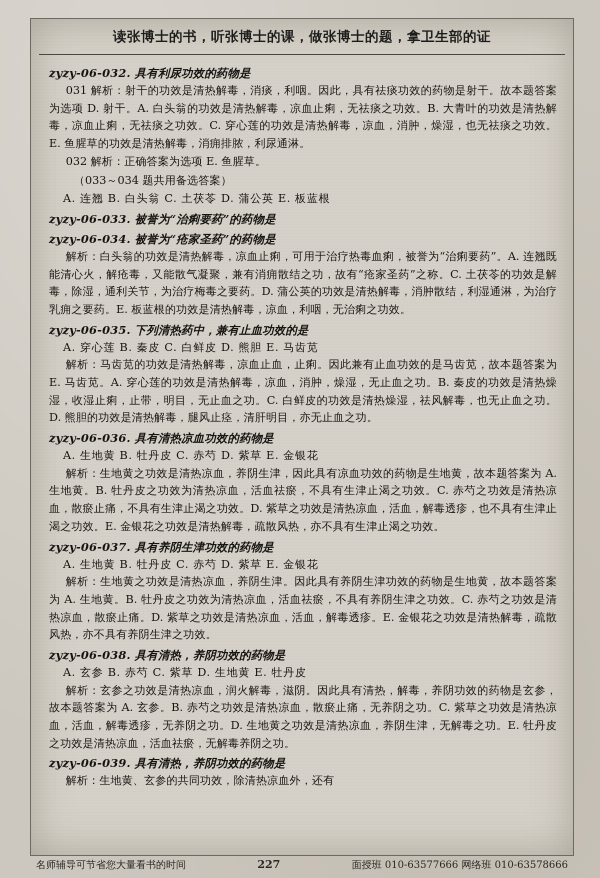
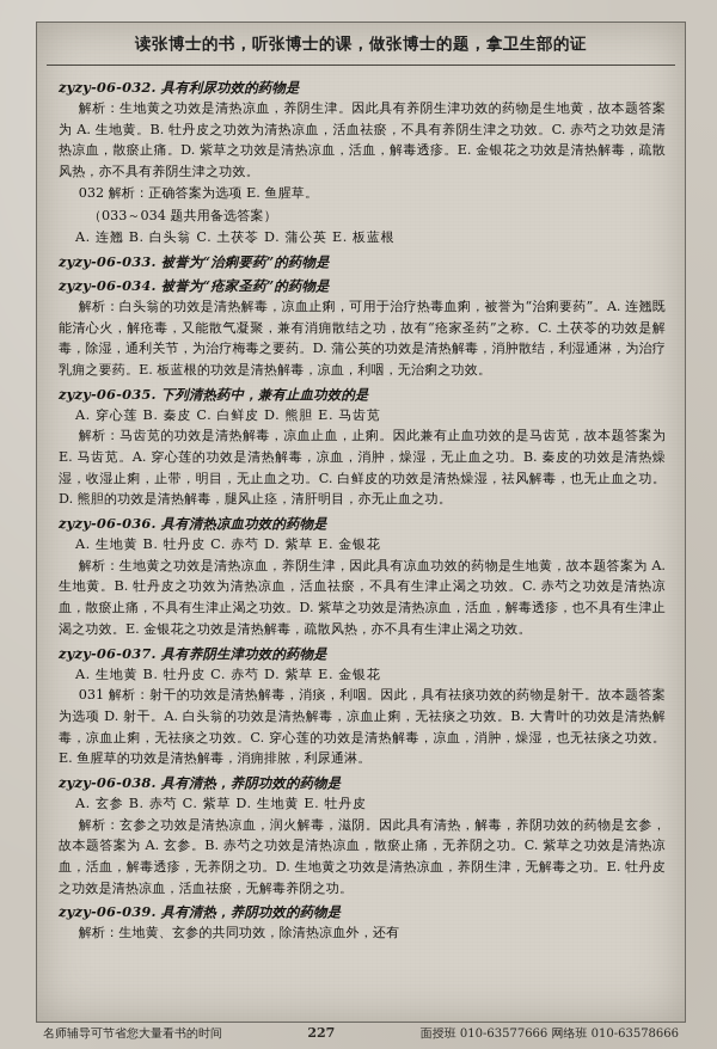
  读张博士的书，听张博士的课，做张博士的题，拿卫生部的证
  zyzy-06-032. 具有利尿功效的药物是
- 031 解析：射干的功效是清热解毒，消痰，利咽。因此，具有祛痰功效的药物是射干。故本题答案为选项 D. 射干。A. 白头翁的功效是清热解毒，凉血止痢，无祛痰之功效。B. 大青叶的功效是清热解毒，凉血止痢，无祛痰之功效。C. 穿心莲的功效是清热解毒，凉血，消肿，燥湿，也无祛痰之功效。E. 鱼腥草的功效是清热解毒，消痈排脓，利尿通淋。
+ 解析：生地黄之功效是清热凉血，养阴生津。因此具有养阴生津功效的药物是生地黄，故本题答案为 A. 生地黄。B. 牡丹皮之功效为清热凉血，活血祛瘀，不具有养阴生津之功效。C. 赤芍之功效是清热凉血，散瘀止痛。D. 紫草之功效是清热凉血，活血，解毒透疹。E. 金银花之功效是清热解毒，疏散风热，亦不具有养阴生津之功效。
  032 解析：正确答案为选项 E. 鱼腥草。
  （033～034 题共用备选答案）
  A. 连翘 B. 白头翁 C. 土茯苓 D. 蒲公英 E. 板蓝根
  zyzy-06-033. 被誉为“治痢要药”的药物是
  zyzy-06-034. 被誉为“疮家圣药”的药物是
  解析：白头翁的功效是清热解毒，凉血止痢，可用于治疗热毒血痢，被誉为“治痢要药”。A. 连翘既能清心火，解疮毒，又能散气凝聚，兼有消痈散结之功，故有“疮家圣药”之称。C. 土茯苓的功效是解毒，除湿，通利关节，为治疗梅毒之要药。D. 蒲公英的功效是清热解毒，消肿散结，利湿通淋，为治疗乳痈之要药。E. 板蓝根的功效是清热解毒，凉血，利咽，无治痢之功效。
  zyzy-06-035. 下列清热药中，兼有止血功效的是
  A. 穿心莲 B. 秦皮 C. 白鲜皮 D. 熊胆 E. 马齿苋
  解析：马齿苋的功效是清热解毒，凉血止血，止痢。因此兼有止血功效的是马齿苋，故本题答案为 E. 马齿苋。A. 穿心莲的功效是清热解毒，凉血，消肿，燥湿，无止血之功。B. 秦皮的功效是清热燥湿，收湿止痢，止带，明目，无止血之功。C. 白鲜皮的功效是清热燥湿，祛风解毒，也无止血之功。D. 熊胆的功效是清热解毒，腿风止痉，清肝明目，亦无止血之功。
  zyzy-06-036. 具有清热凉血功效的药物是
  A. 生地黄 B. 牡丹皮 C. 赤芍 D. 紫草 E. 金银花
  解析：生地黄之功效是清热凉血，养阴生津，因此具有凉血功效的药物是生地黄，故本题答案为 A. 生地黄。B. 牡丹皮之功效为清热凉血，活血祛瘀，不具有生津止渴之功效。C. 赤芍之功效是清热凉血，散瘀止痛，不具有生津止渴之功效。D. 紫草之功效是清热凉血，活血，解毒透疹，也不具有生津止渴之功效。E. 金银花之功效是清热解毒，疏散风热，亦不具有生津止渴之功效。
  zyzy-06-037. 具有养阴生津功效的药物是
  A. 生地黄 B. 牡丹皮 C. 赤芍 D. 紫草 E. 金银花
- 解析：生地黄之功效是清热凉血，养阴生津。因此具有养阴生津功效的药物是生地黄，故本题答案为 A. 生地黄。B. 牡丹皮之功效为清热凉血，活血祛瘀，不具有养阴生津之功效。C. 赤芍之功效是清热凉血，散瘀止痛。D. 紫草之功效是清热凉血，活血，解毒透疹。E. 金银花之功效是清热解毒，疏散风热，亦不具有养阴生津之功效。
+ 031 解析：射干的功效是清热解毒，消痰，利咽。因此，具有祛痰功效的药物是射干。故本题答案为选项 D. 射干。A. 白头翁的功效是清热解毒，凉血止痢，无祛痰之功效。B. 大青叶的功效是清热解毒，凉血止痢，无祛痰之功效。C. 穿心莲的功效是清热解毒，凉血，消肿，燥湿，也无祛痰之功效。E. 鱼腥草的功效是清热解毒，消痈排脓，利尿通淋。
  zyzy-06-038. 具有清热，养阴功效的药物是
  A. 玄参 B. 赤芍 C. 紫草 D. 生地黄 E. 牡丹皮
  解析：玄参之功效是清热凉血，润火解毒，滋阴。因此具有清热，解毒，养阴功效的药物是玄参，故本题答案为 A. 玄参。B. 赤芍之功效是清热凉血，散瘀止痛，无养阴之功。C. 紫草之功效是清热凉血，活血，解毒透疹，无养阴之功。D. 生地黄之功效是清热凉血，养阴生津，无解毒之功。E. 牡丹皮之功效是清热凉血，活血祛瘀，无解毒养阴之功。
  zyzy-06-039. 具有清热，养阴功效的药物是
  解析：生地黄、玄参的共同功效，除清热凉血外，还有
  名师辅导可节省您大量看书的时间
  227
  面授班 010-63577666 网络班 010-63578666
